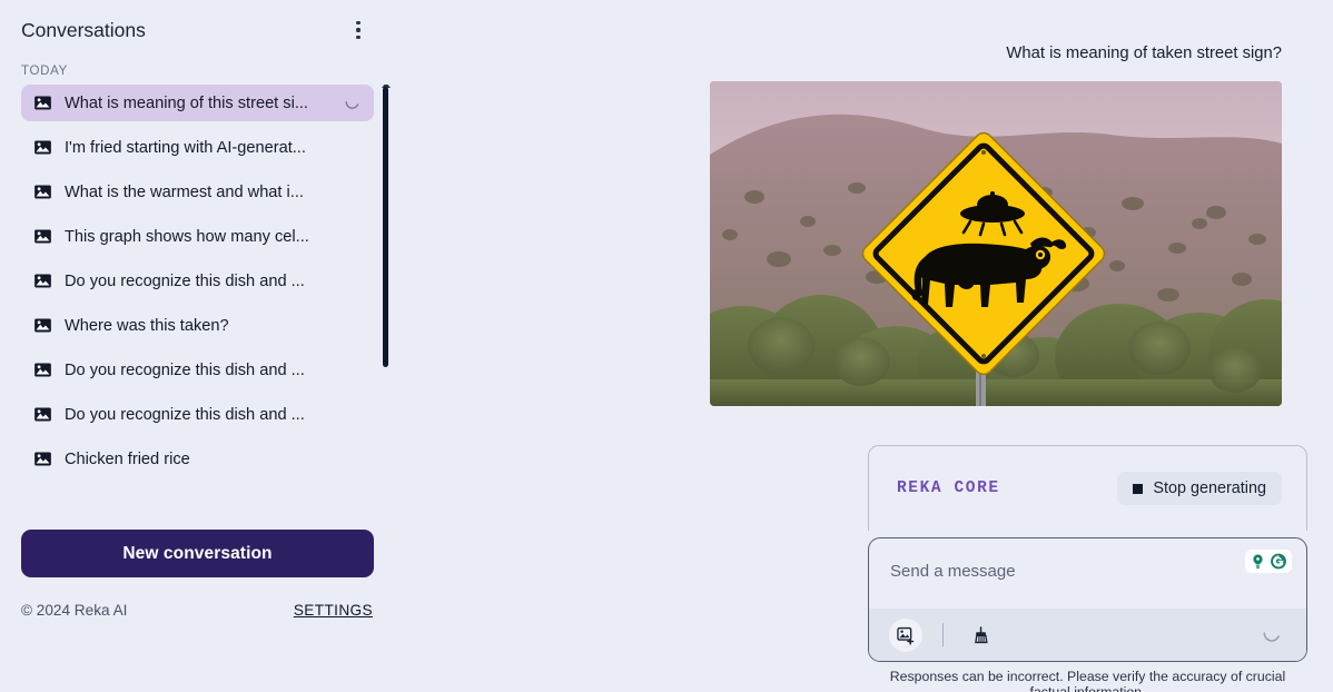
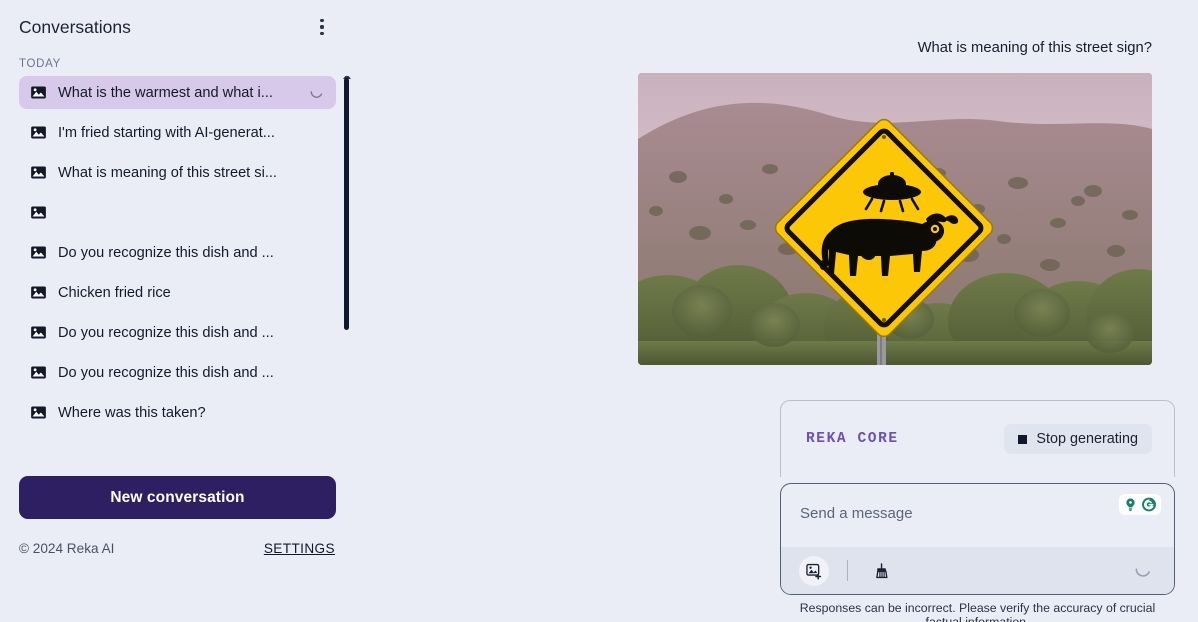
  Conversations
  TODAY
- What is meaning of this street si...
+ What is the warmest and what i...
  I'm fried starting with AI-generat...
- What is the warmest and what i...
+ What is meaning of this street si...
- This graph shows how many cel...
  Do you recognize this dish and ...
- Where was this taken?
+ Chicken fried rice
  Do you recognize this dish and ...
  Do you recognize this dish and ...
- Chicken fried rice
+ Where was this taken?
  New conversation
  © 2024 Reka AI
  SETTINGS
- What is meaning of taken street sign?
+ What is meaning of this street sign?
  REKA CORE
  Stop generating
  Send a message
  Responses can be incorrect. Please verify the accuracy of crucial
